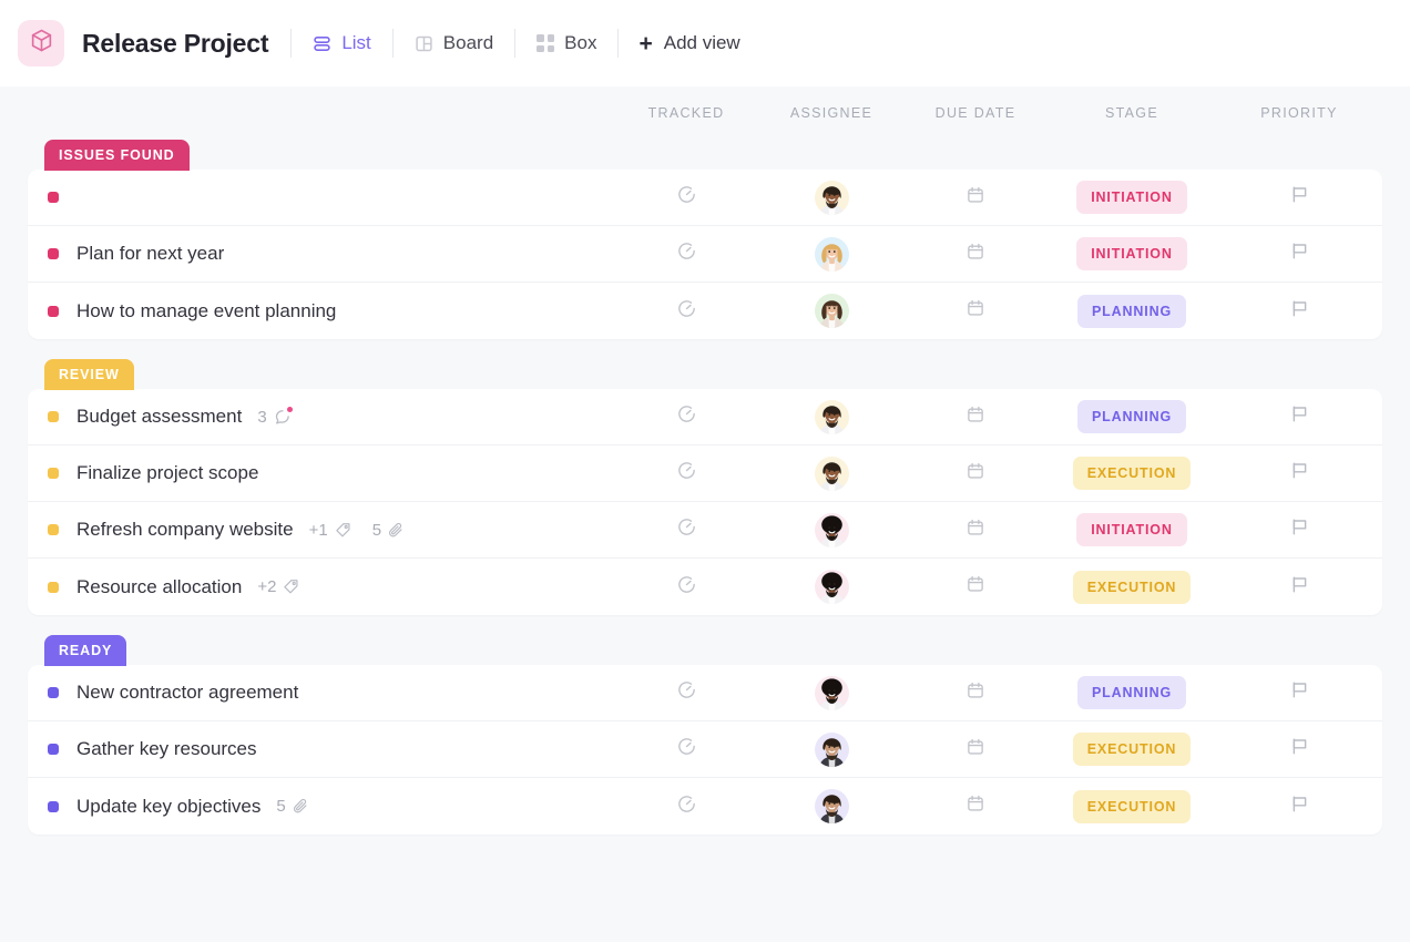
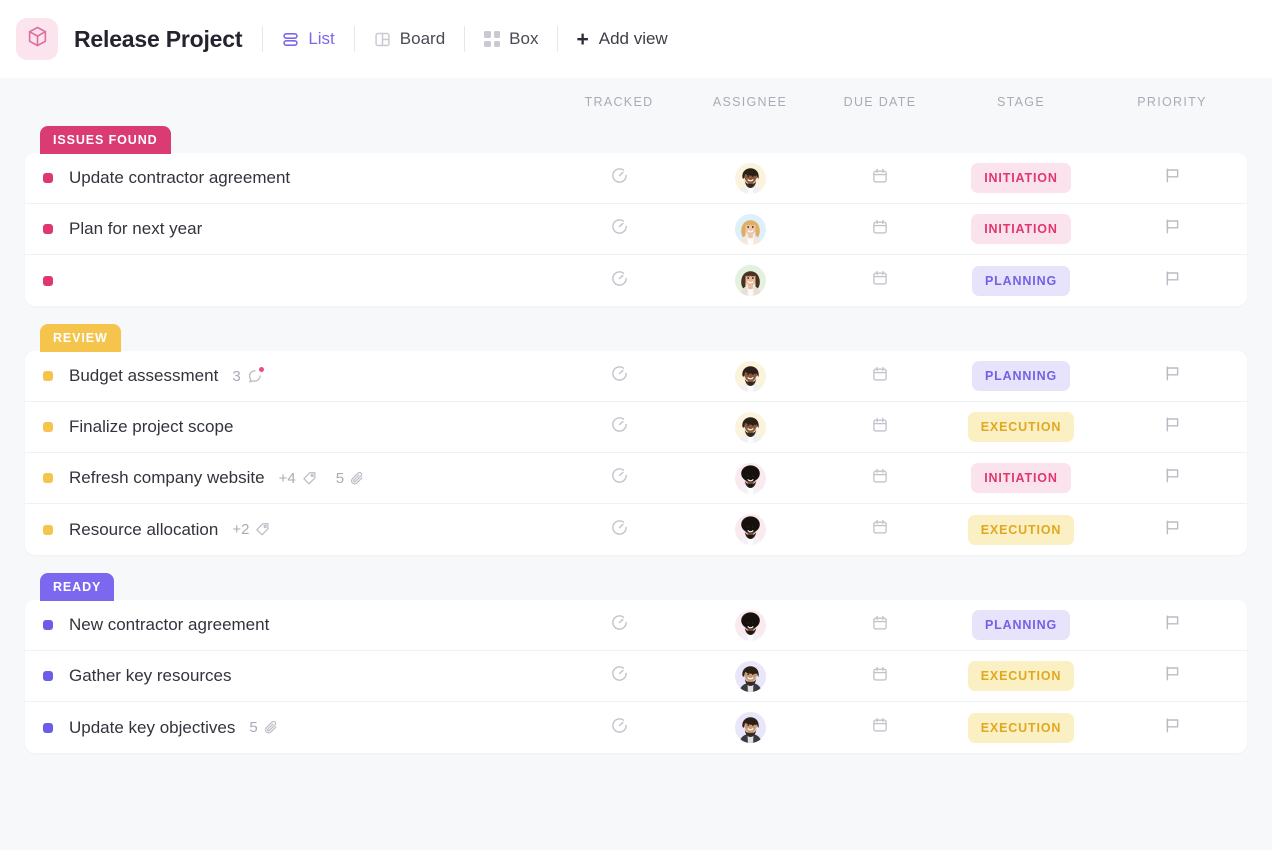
  Release Project
  List
  Board
  Box
  +
  Add view
  TRACKED
  ASSIGNEE
  DUE DATE
  STAGE
  PRIORITY
  ISSUES FOUND
+ Update contractor agreement
  INITIATION
  Plan for next year
  INITIATION
- How to manage event planning
  PLANNING
  REVIEW
  Budget assessment
  3
  PLANNING
  Finalize project scope
  EXECUTION
  Refresh company website
- +1
+ +4
  5
  INITIATION
  Resource allocation
  +2
  EXECUTION
  READY
  New contractor agreement
  PLANNING
  Gather key resources
  EXECUTION
  Update key objectives
  5
  EXECUTION
